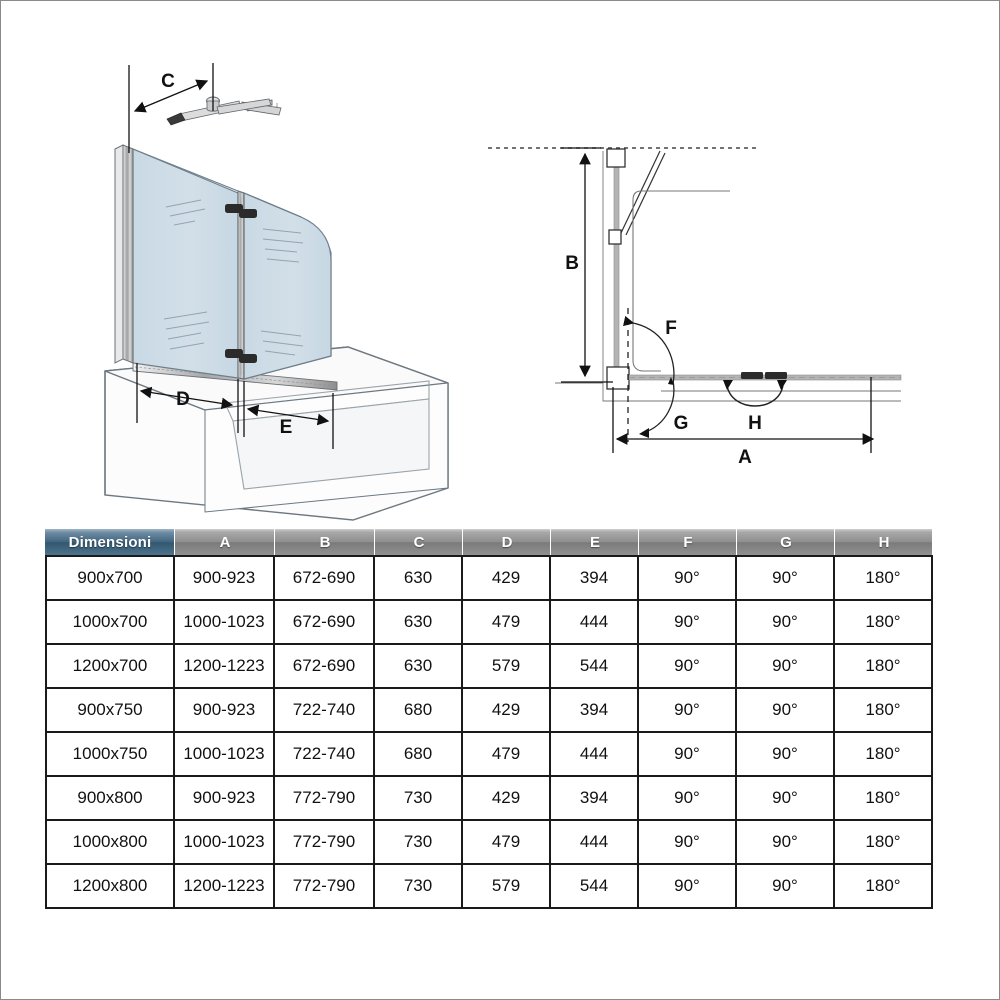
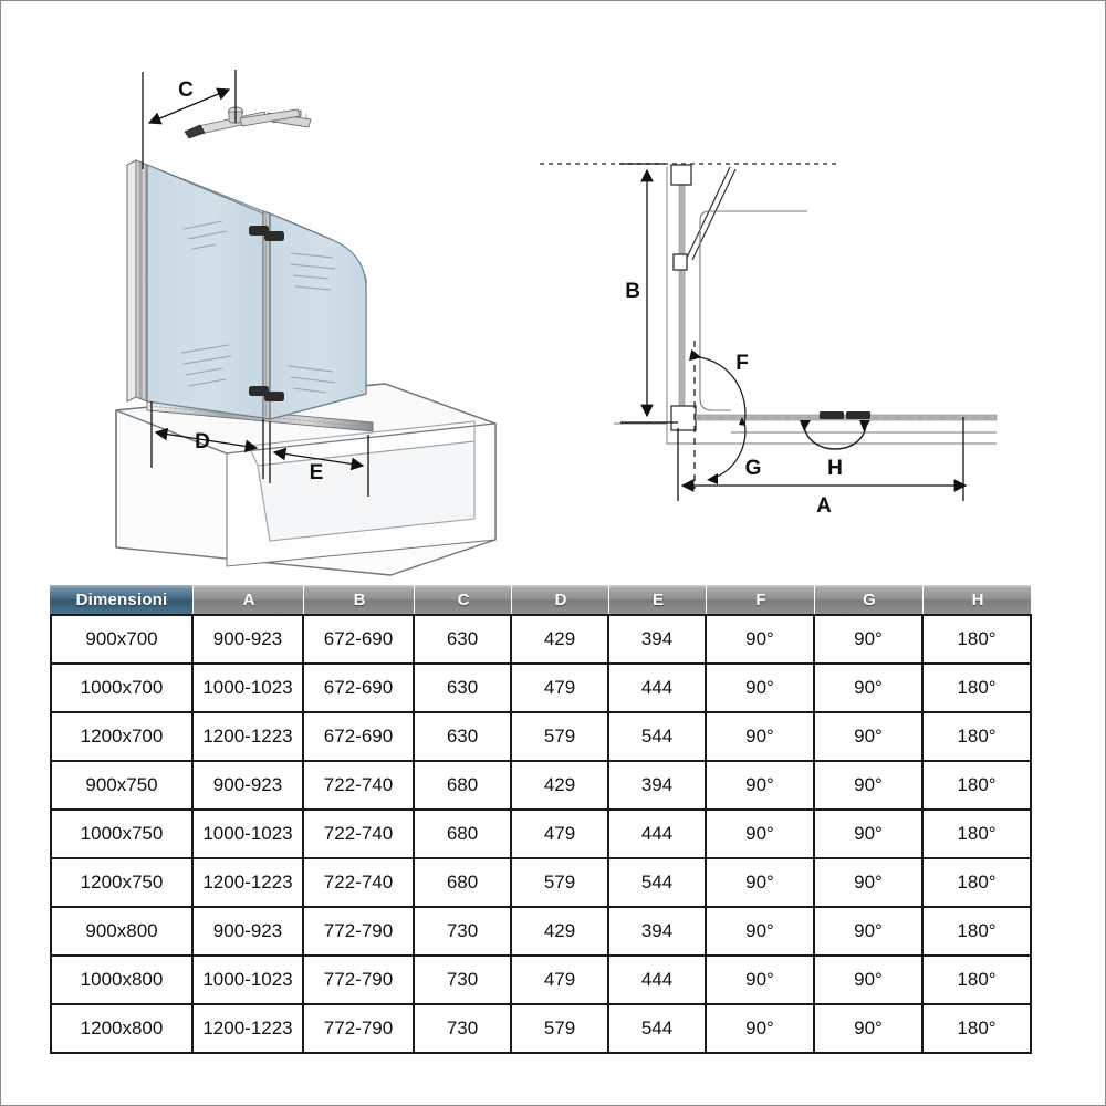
  C
  D
  E
  B
  F
  G
  H
  A
  Dimensioni	A	B	C	D	E	F	G	H
  900x700	900-923	672-690	630	429	394	90°	90°	180°
  1000x700	1000-1023	672-690	630	479	444	90°	90°	180°
  1200x700	1200-1223	672-690	630	579	544	90°	90°	180°
  900x750	900-923	722-740	680	429	394	90°	90°	180°
  1000x750	1000-1023	722-740	680	479	444	90°	90°	180°
+ 1200x750	1200-1223	722-740	680	579	544	90°	90°	180°
  900x800	900-923	772-790	730	429	394	90°	90°	180°
  1000x800	1000-1023	772-790	730	479	444	90°	90°	180°
  1200x800	1200-1223	772-790	730	579	544	90°	90°	180°
